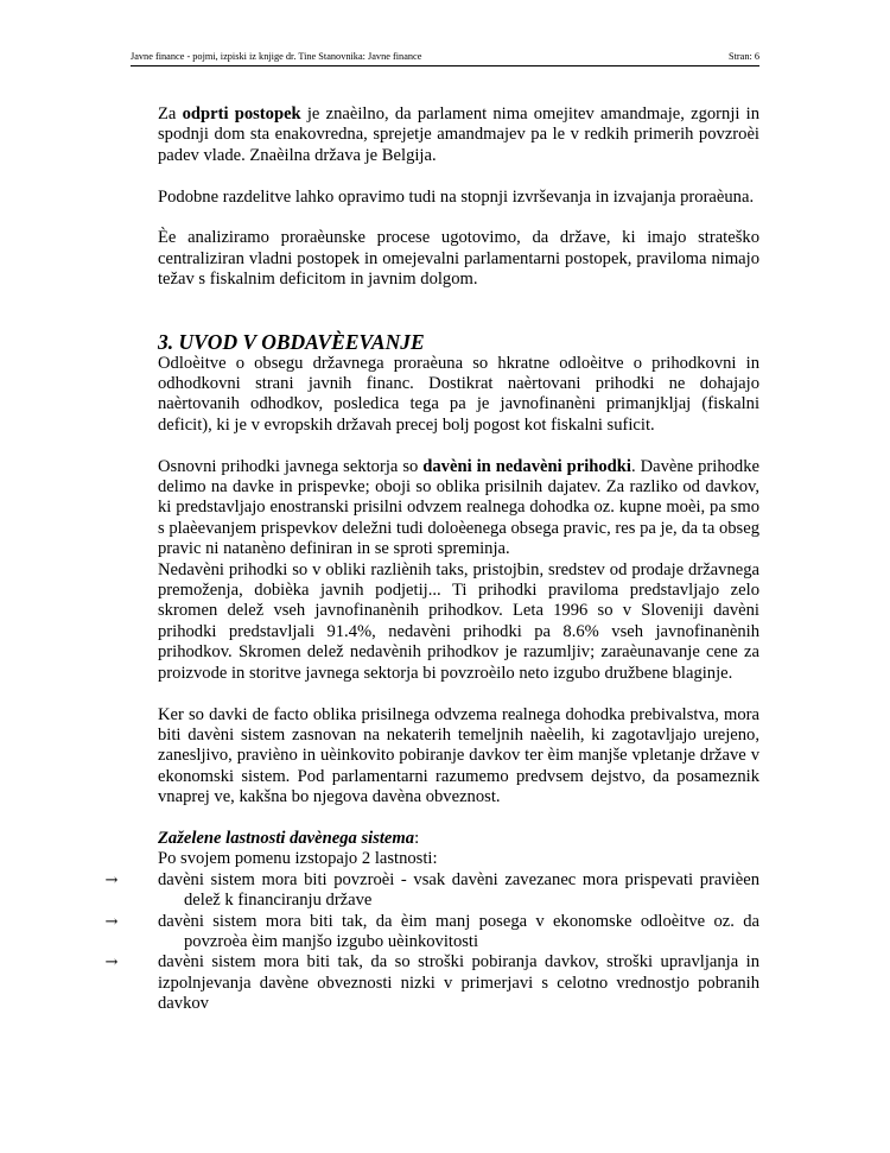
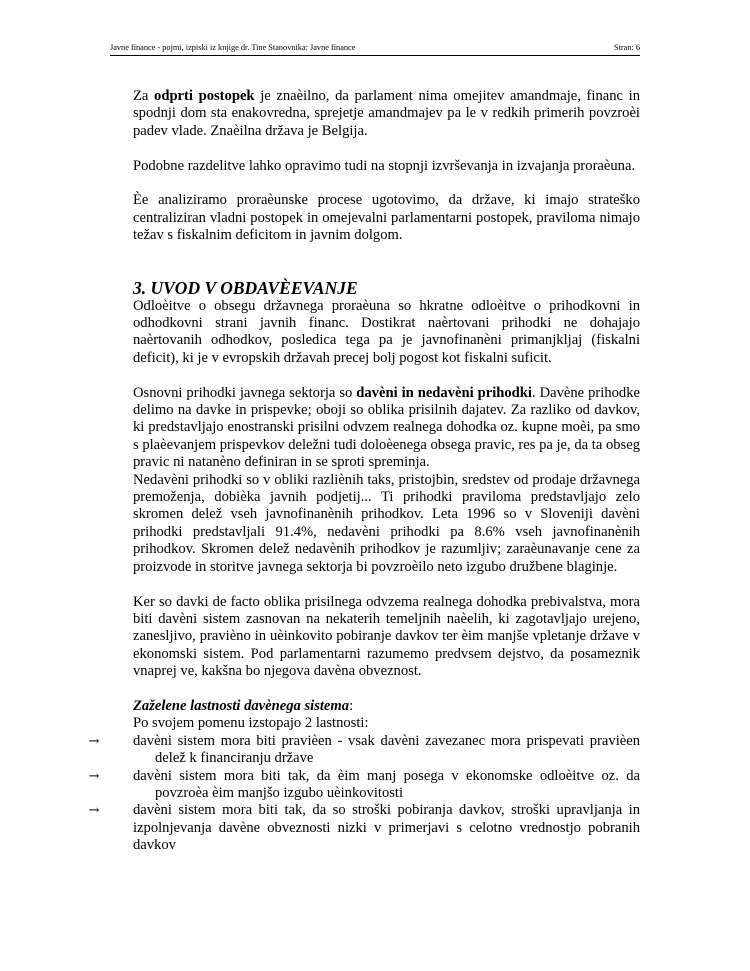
  Javne finance - pojmi, izpiski iz knjige dr. Tine Stanovnika: Javne finance
  Stran: 6
- Za odprti postopek je znaèilno, da parlament nima omejitev amandmaje, zgornji in spodnji dom sta enakovredna, sprejetje amandmajev pa le v redkih primerih povzroèi padev vlade. Znaèilna država je Belgija.
+ Za odprti postopek je znaèilno, da parlament nima omejitev amandmaje, financ in spodnji dom sta enakovredna, sprejetje amandmajev pa le v redkih primerih povzroèi padev vlade. Znaèilna država je Belgija.
  Podobne razdelitve lahko opravimo tudi na stopnji izvrševanja in izvajanja proraèuna.
  Èe analiziramo proraèunske procese ugotovimo, da države, ki imajo strateško centraliziran vladni postopek in omejevalni parlamentarni postopek, praviloma nimajo težav s fiskalnim deficitom in javnim dolgom.
  3. UVOD V OBDAVÈEVANJE
  Odloèitve o obsegu državnega proraèuna so hkratne odloèitve o prihodkovni in odhodkovni strani javnih financ. Dostikrat naèrtovani prihodki ne dohajajo naèrtovanih odhodkov, posledica tega pa je javnofinanèni primanjkljaj (fiskalni deficit), ki je v evropskih državah precej bolj pogost kot fiskalni suficit.
  Osnovni prihodki javnega sektorja so davèni in nedavèni prihodki. Davène prihodke delimo na davke in prispevke; oboji so oblika prisilnih dajatev. Za razliko od davkov, ki predstavljajo enostranski prisilni odvzem realnega dohodka oz. kupne moèi, pa smo s plaèevanjem prispevkov deležni tudi doloèenega obsega pravic, res pa je, da ta obseg pravic ni natanèno definiran in se sproti spreminja.
  Nedavèni prihodki so v obliki razliènih taks, pristojbin, sredstev od prodaje državnega premoženja, dobièka javnih podjetij... Ti prihodki praviloma predstavljajo zelo skromen delež vseh javnofinanènih prihodkov. Leta 1996 so v Sloveniji davèni prihodki predstavljali 91.4%, nedavèni prihodki pa 8.6% vseh javnofinanènih prihodkov. Skromen delež nedavènih prihodkov je razumljiv; zaraèunavanje cene za proizvode in storitve javnega sektorja bi povzroèilo neto izgubo družbene blaginje.
  Ker so davki de facto oblika prisilnega odvzema realnega dohodka prebivalstva, mora biti davèni sistem zasnovan na nekaterih temeljnih naèelih, ki zagotavljajo urejeno, zanesljivo, pravièno in uèinkovito pobiranje davkov ter èim manjše vpletanje države v ekonomski sistem. Pod parlamentarni razumemo predvsem dejstvo, da posameznik vnaprej ve, kakšna bo njegova davèna obveznost.
  Zaželene lastnosti davènega sistema:
  Po svojem pomenu izstopajo 2 lastnosti:
  →
- davèni sistem mora biti povzroèi - vsak davèni zavezanec mora prispevati pravièen
+ davèni sistem mora biti pravièen - vsak davèni zavezanec mora prispevati pravièen
  delež k financiranju države
  →
  davèni sistem mora biti tak, da èim manj posega v ekonomske odloèitve oz. da
  povzroèa èim manjšo izgubo uèinkovitosti
  →
  davèni sistem mora biti tak, da so stroški pobiranja davkov, stroški upravljanja in izpolnjevanja davène obveznosti nizki v primerjavi s celotno vrednostjo pobranih davkov
